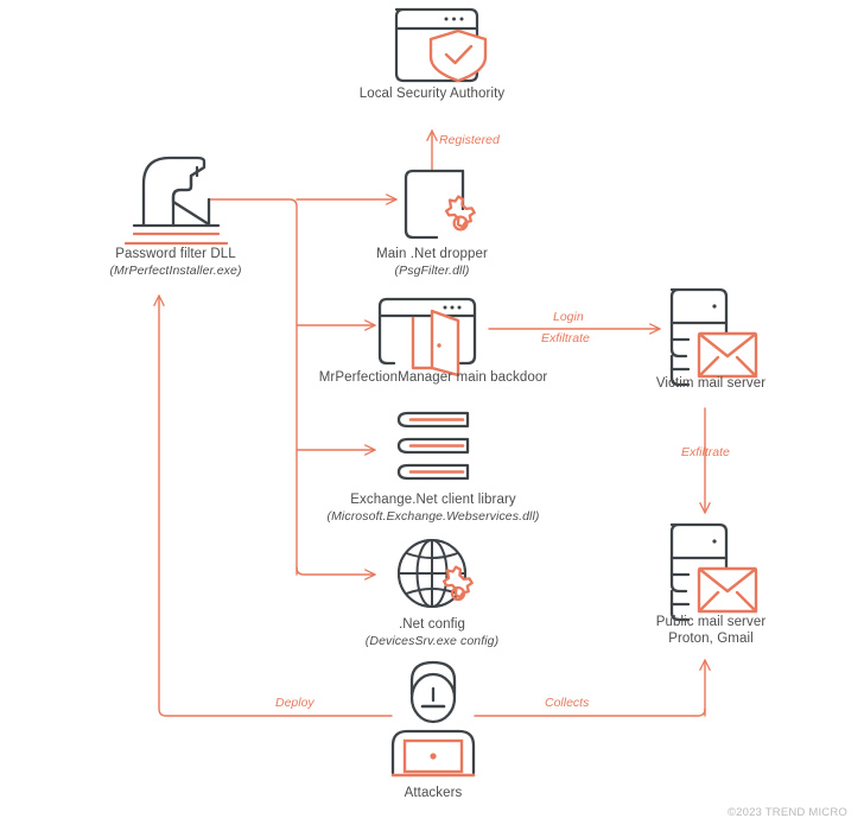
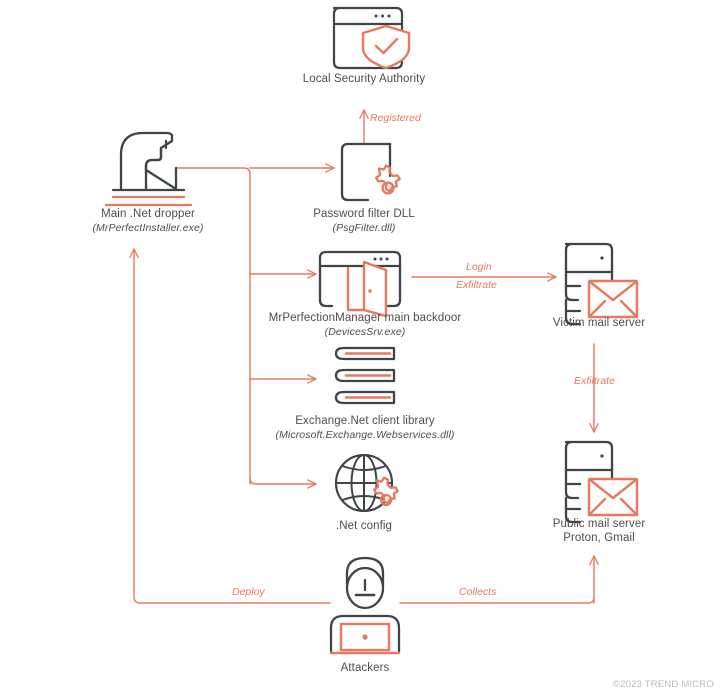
  Local Security Authority
- Password filter DLL
+ Main .Net dropper
  (MrPerfectInstaller.exe)
- Main .Net dropper
+ Password filter DLL
  (PsgFilter.dll)
  MrPerfectionManager main backdoor
+ (DevicesSrv.exe)
  Exchange.Net client library
  (Microsoft.Exchange.Webservices.dll)
  .Net config
- (DevicesSrv.exe config)
  Victim mail server
  Public mail server
  Proton, Gmail
  Attackers
  Registered
  Login
  Exfiltrate
  Exfiltrate
  Deploy
  Collects
  ©2023 TREND MICRO
